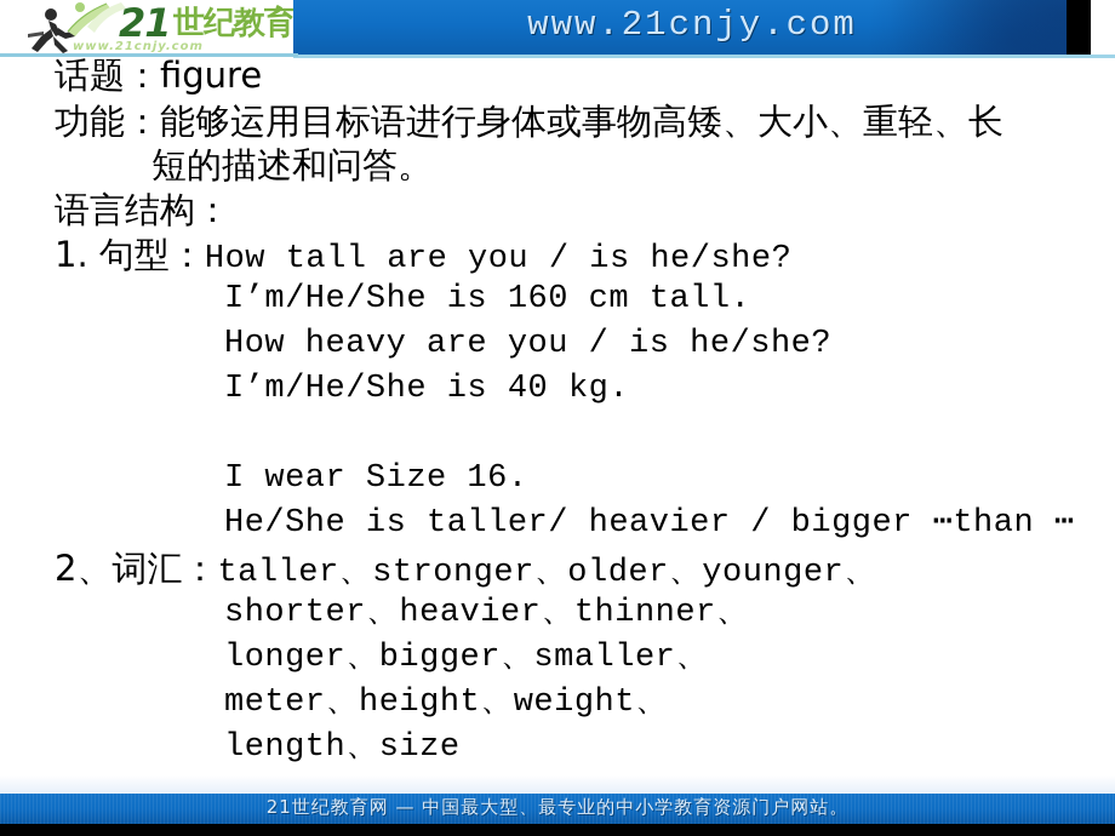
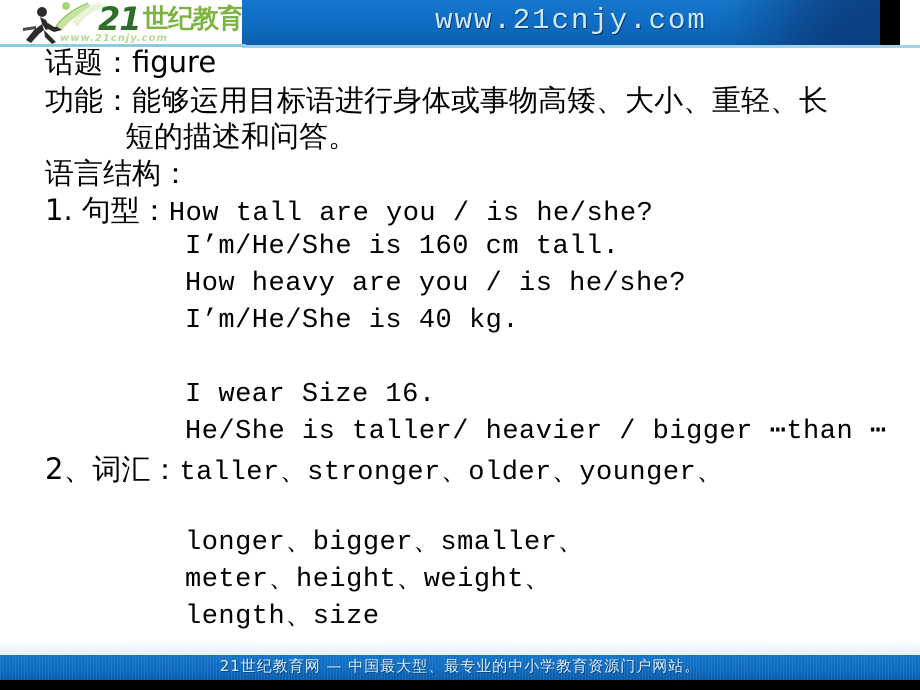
  21
  世纪教育
  www.21cnjy.com
  www.21cnjy.com
  话题：figure
  功能：能够运用目标语进行身体或事物高矮、大小、重轻、长
  短的描述和问答。
  语言结构：
  1. 句型：How tall are you / is he/she?
  I’m/He/She is 160 cm tall.
  How heavy are you / is he/she?
  I’m/He/She is 40 kg.
  I wear Size 16.
  He/She is taller/ heavier / bigger ⋯than ⋯
  2、词汇：taller、stronger、older、younger、
- shorter、heavier、thinner、
  longer、bigger、smaller、
  meter、height、weight、
  length、size
  21世纪教育网 — 中国最大型、最专业的中小学教育资源门户网站。
